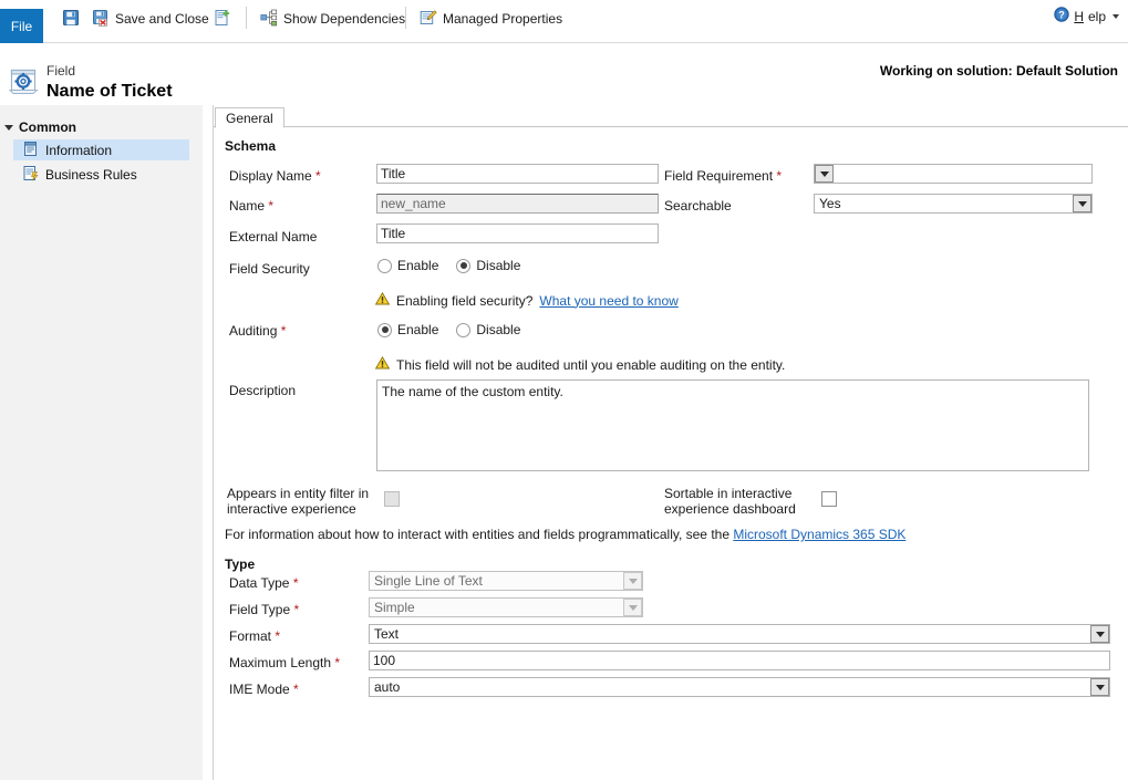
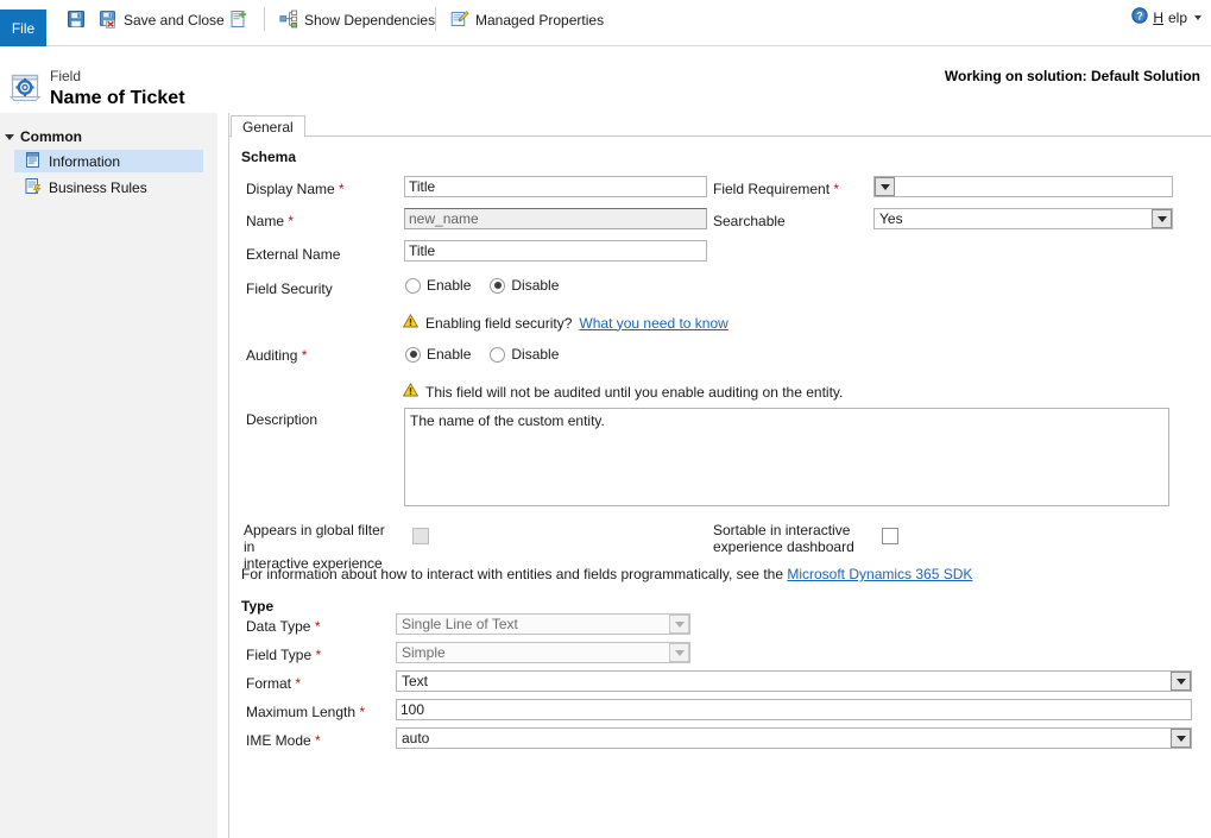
  File
  Save and Close
  Show Dependencies
  Managed Properties
  ?
  H
  elp
  Field
  Name of Ticket
  Working on solution: Default Solution
  Common
  Information
  Business Rules
  General
  Schema
  Display Name *
  Title
  Name *
  new_name
  External Name
  Title
  Field Requirement *
  Searchable
  Yes
  Field Security
  Enable
  Disable
  Enabling field security?
  What you need to know
  Auditing *
  Enable
  Disable
  This field will not be audited until you enable auditing on the entity.
  Description
  The name of the custom entity.
- Appears in entity filter in
+ Appears in global filter in
  interactive experience
  Sortable in interactive
  experience dashboard
  For information about how to interact with entities and fields programmatically, see the Microsoft Dynamics 365 SDK
  Type
  Data Type *
  Single Line of Text
  Field Type *
  Simple
  Format *
  Text
  Maximum Length *
  100
  IME Mode *
  auto
